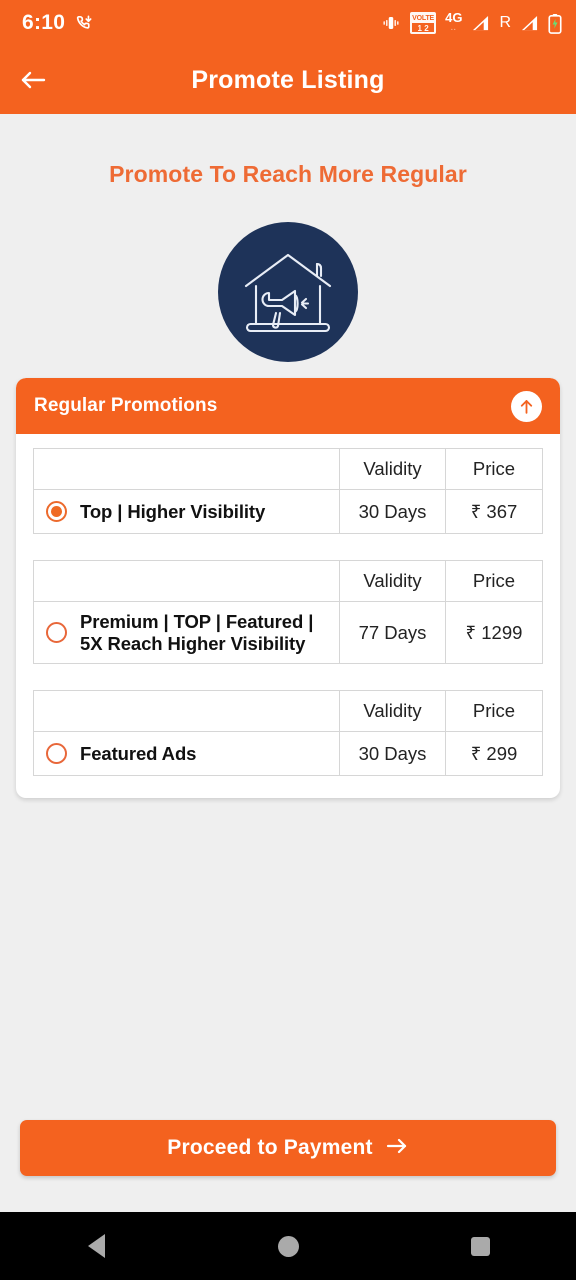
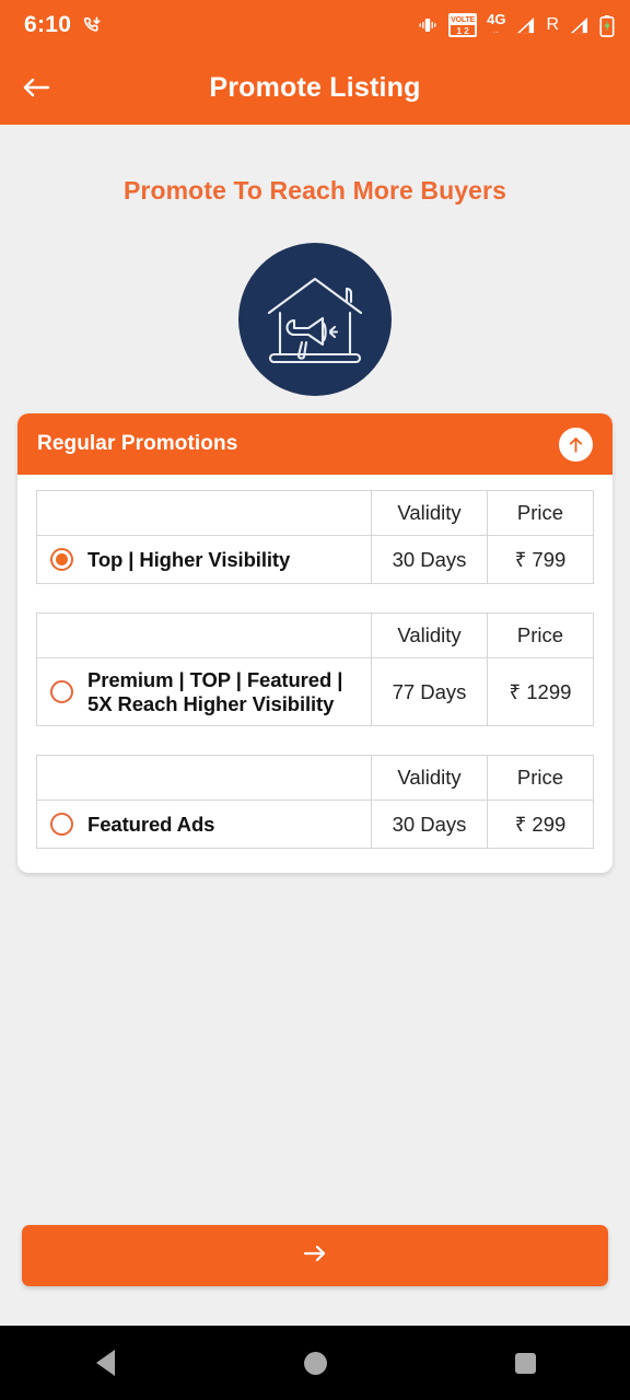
  6:10
  1 2
  4G
  R
  Promote Listing
- Promote To Reach More Regular
+ Promote To Reach More Buyers
  Regular Promotions
  	Validity	Price
- Top | Higher Visibility	30 Days	₹ 367
+ Top | Higher Visibility	30 Days	₹ 799
  	Validity	Price
  Premium | TOP | Featured | 5X Reach Higher Visibility	77 Days	₹ 1299
  	Validity	Price
  Featured Ads	30 Days	₹ 299
- Proceed to Payment
